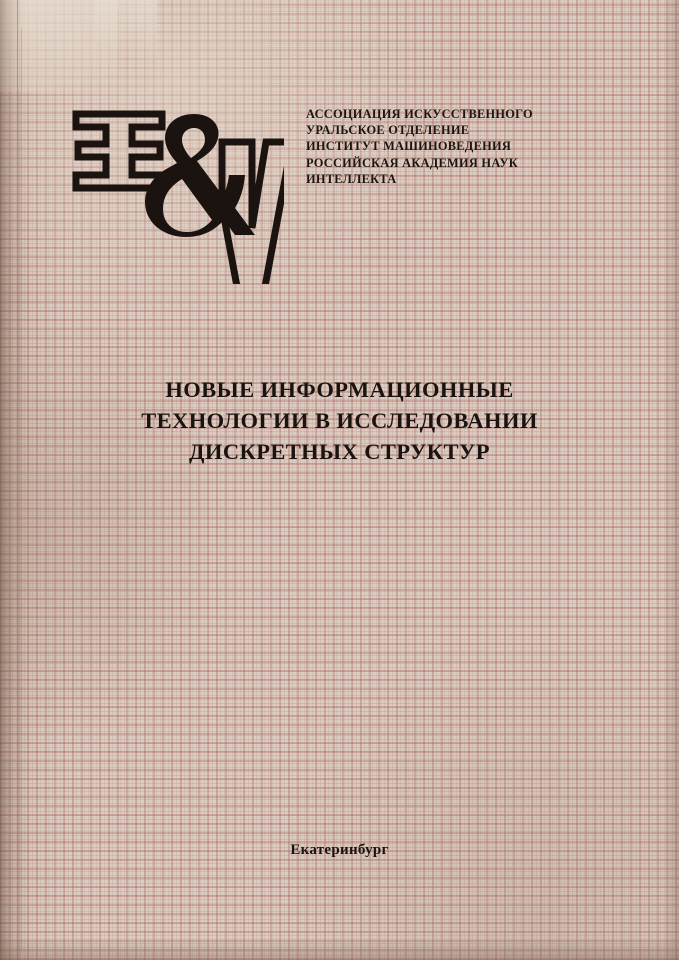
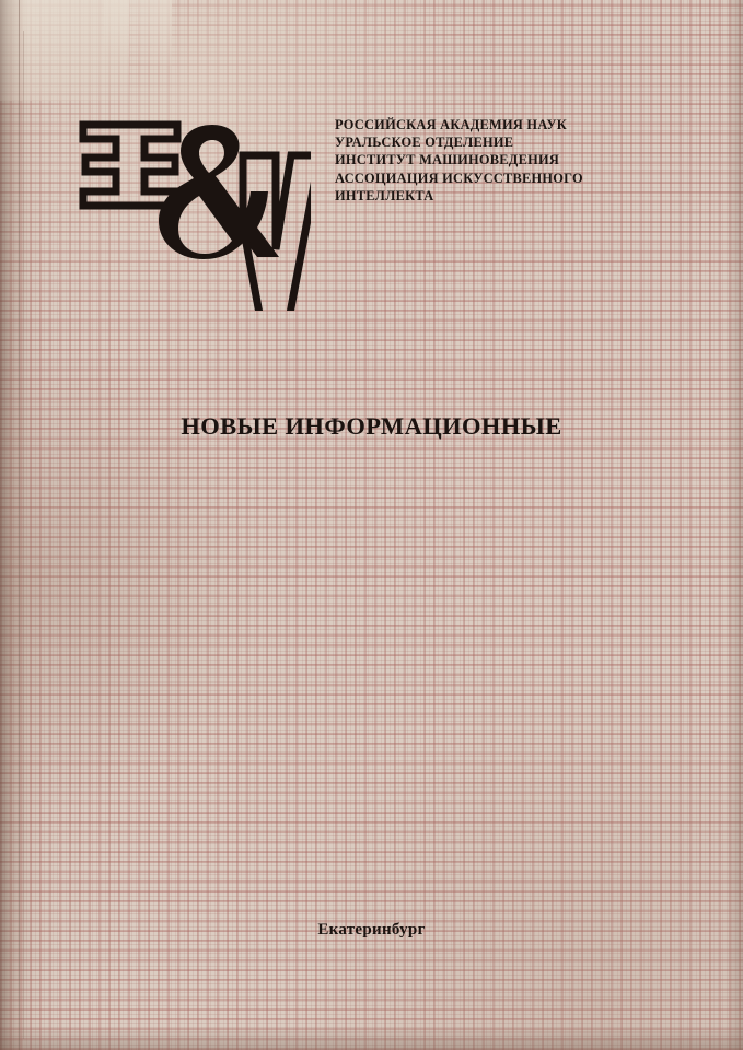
- АССОЦИАЦИЯ ИСКУССТВЕННОГО
+ РОССИЙСКАЯ АКАДЕМИЯ НАУК
  УРАЛЬСКОЕ ОТДЕЛЕНИЕ
  ИНСТИТУТ МАШИНОВЕДЕНИЯ
- РОССИЙСКАЯ АКАДЕМИЯ НАУК
+ АССОЦИАЦИЯ ИСКУССТВЕННОГО
  ИНТЕЛЛЕКТА
  НОВЫЕ ИНФОРМАЦИОННЫЕ
- ТЕХНОЛОГИИ В ИССЛЕДОВАНИИ
- ДИСКРЕТНЫХ СТРУКТУР
  Екатеринбург
